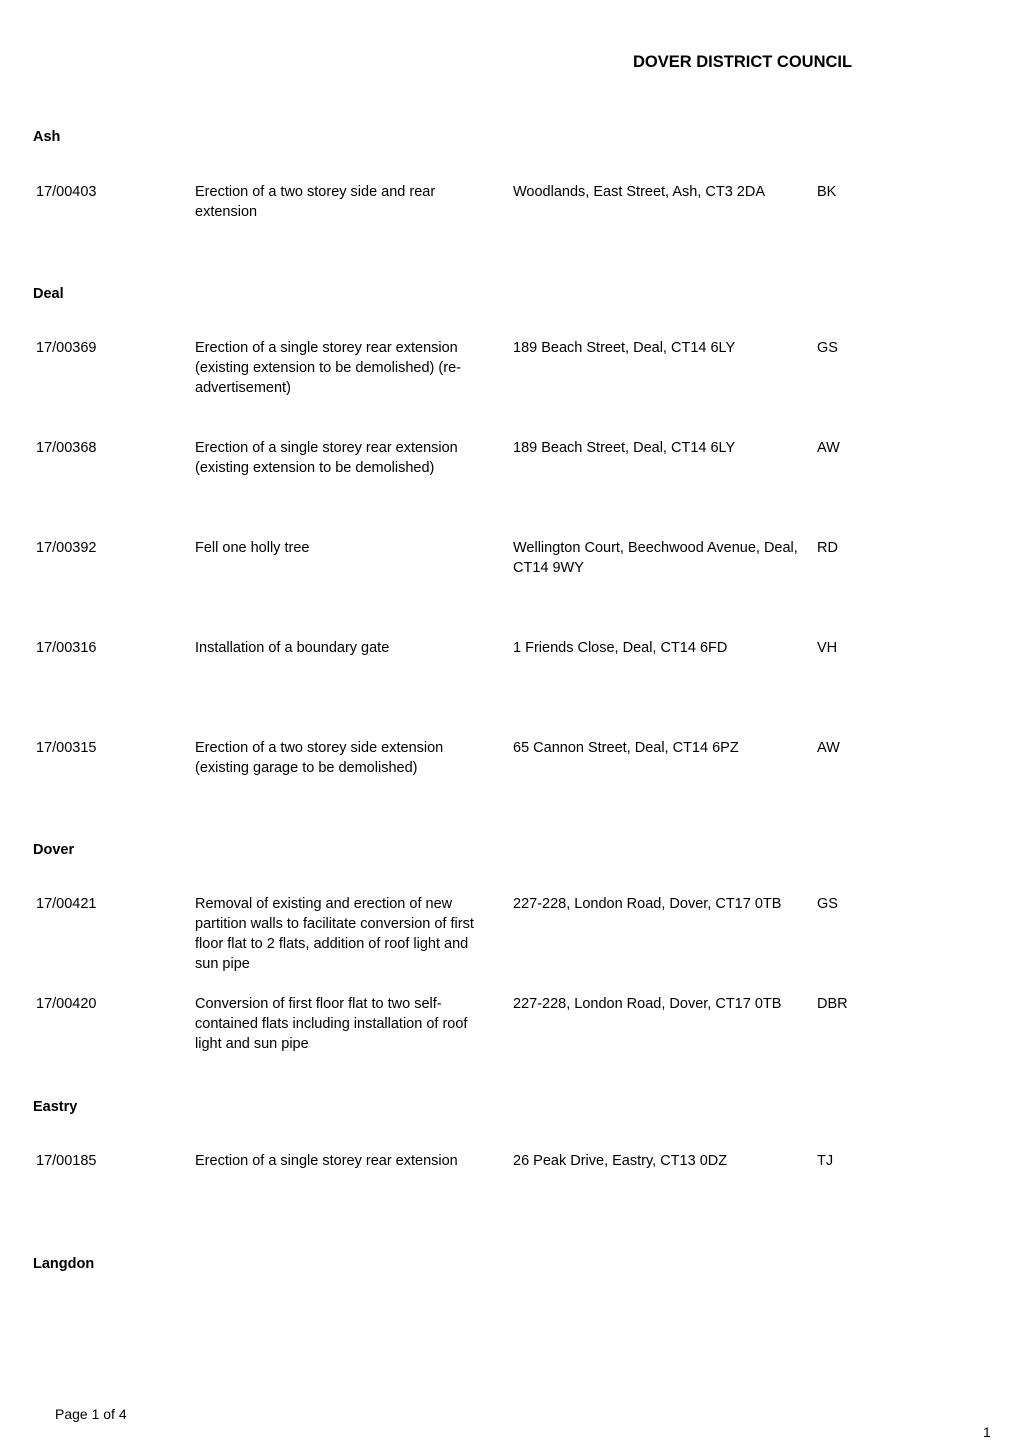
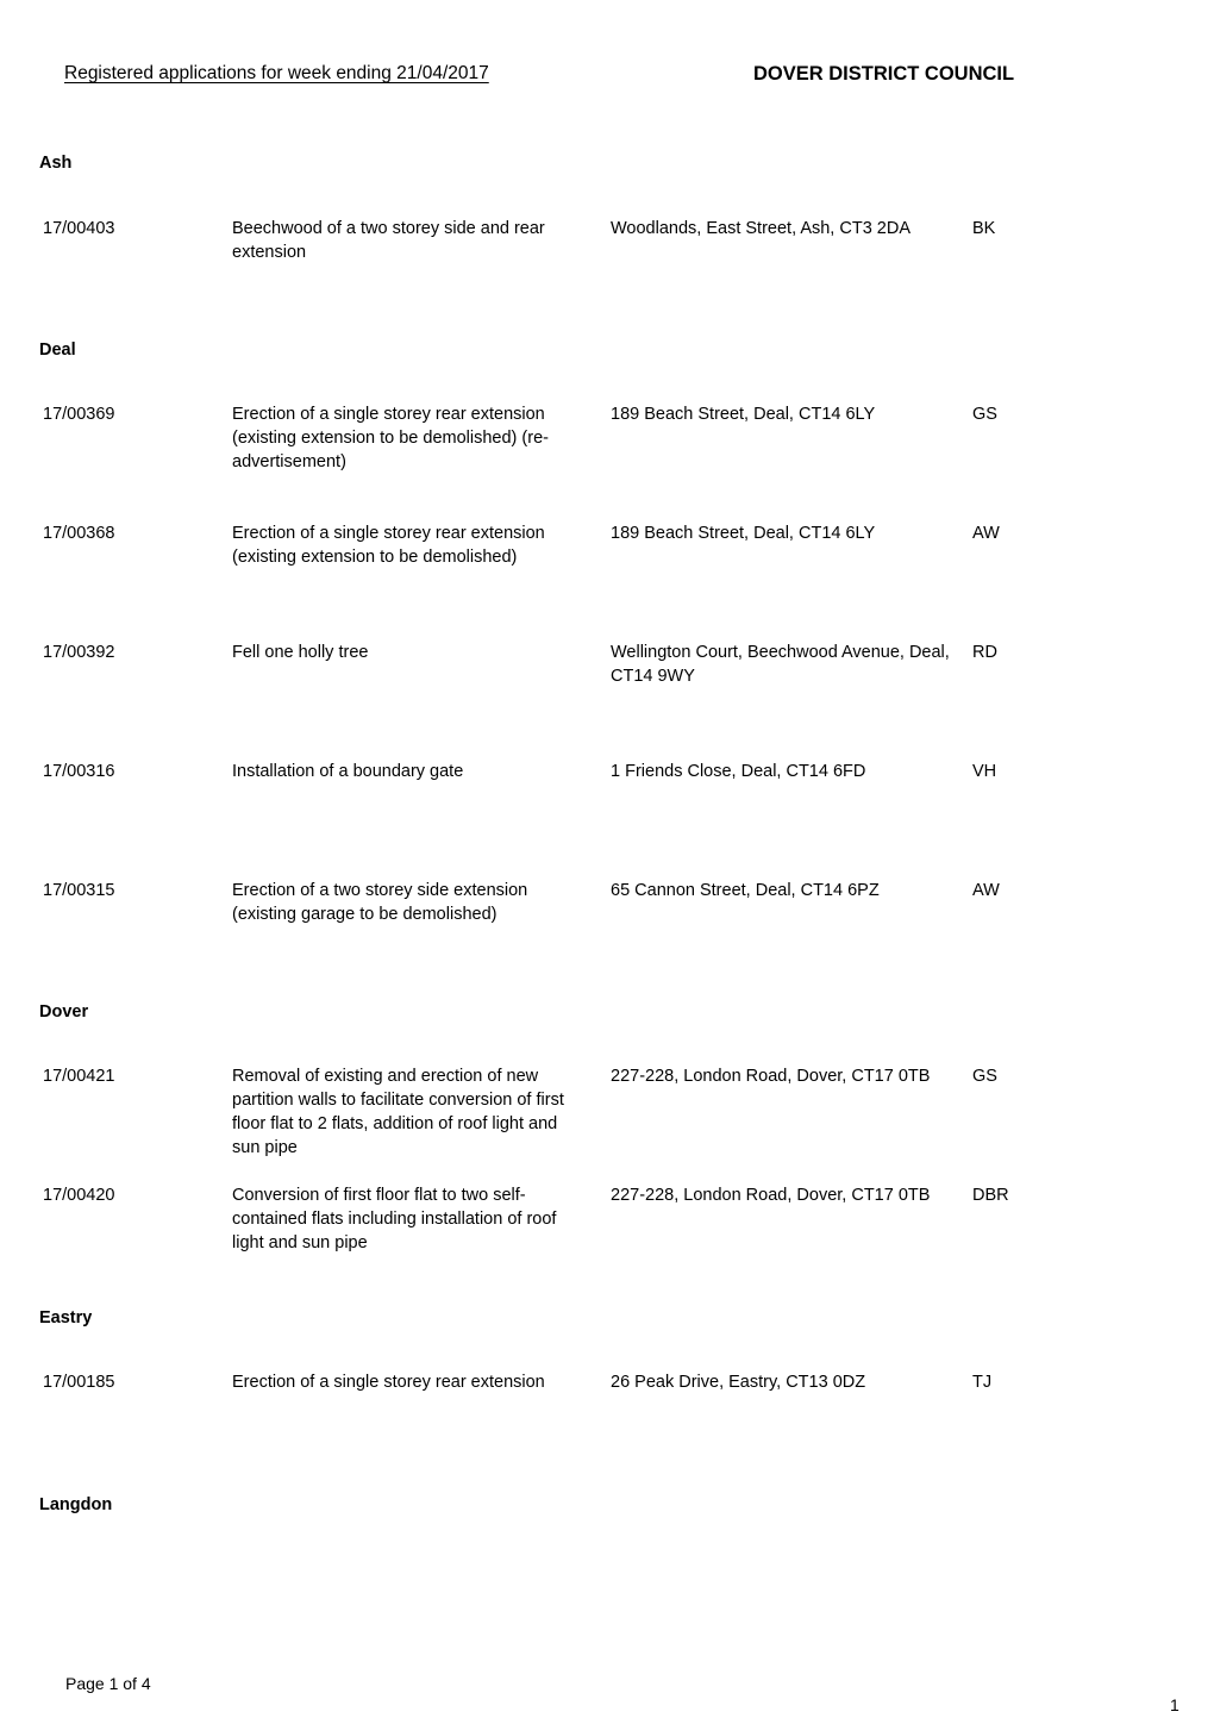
+ Registered applications for week ending 21/04/2017
  DOVER DISTRICT COUNCIL
  Ash
  17/00403
- Erection of a two storey side and rear extension
+ Beechwood of a two storey side and rear extension
  Woodlands, East Street, Ash, CT3 2DA
  BK
  Deal
  17/00369
  Erection of a single storey rear extension (existing extension to be demolished) (re-advertisement)
  189 Beach Street, Deal, CT14 6LY
  GS
  17/00368
  Erection of a single storey rear extension (existing extension to be demolished)
  189 Beach Street, Deal, CT14 6LY
  AW
  17/00392
  Fell one holly tree
  Wellington Court, Beechwood Avenue, Deal, CT14 9WY
  RD
  17/00316
  Installation of a boundary gate
  1 Friends Close, Deal, CT14 6FD
  VH
  17/00315
  Erection of a two storey side extension (existing garage to be demolished)
  65 Cannon Street, Deal, CT14 6PZ
  AW
  Dover
  17/00421
  Removal of existing and erection of new partition walls to facilitate conversion of first floor flat to 2 flats, addition of roof light and sun pipe
  227-228, London Road, Dover, CT17 0TB
  GS
  17/00420
  Conversion of first floor flat to two self-contained flats including installation of roof light and sun pipe
  227-228, London Road, Dover, CT17 0TB
  DBR
  Eastry
  17/00185
  Erection of a single storey rear extension
  26 Peak Drive, Eastry, CT13 0DZ
  TJ
  Langdon
  Page 1 of 4
  1
